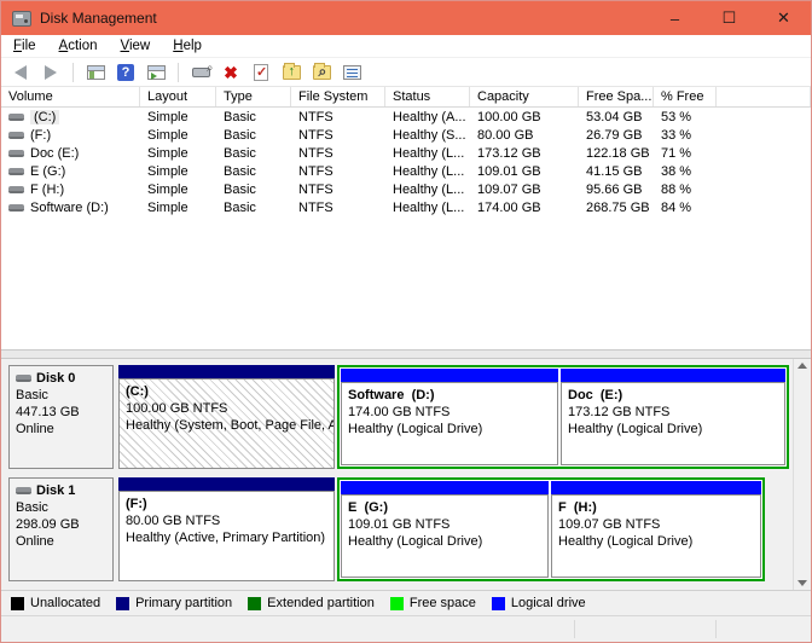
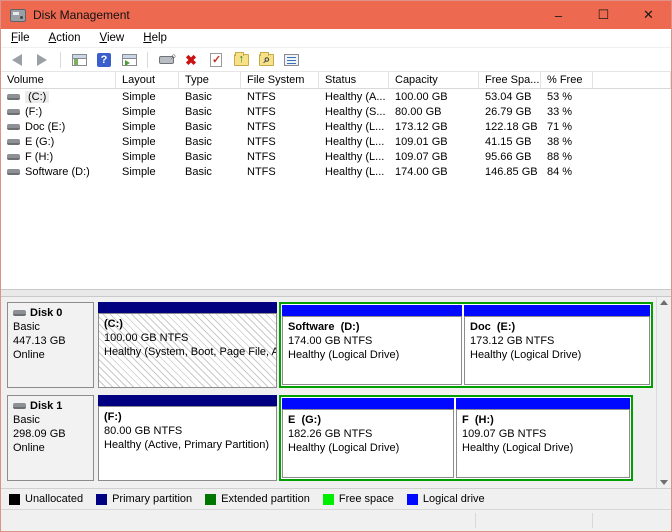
  Disk Management
  –
  ☐
  ✕
  File
  Action
  View
  Help
  ?
  ✖
  Volume
  Layout
  Type
  File System
  Status
  Capacity
  Free Spa...
  % Free
  (C:)
  Simple
  Basic
  NTFS
  Healthy (A...
  100.00 GB
  53.04 GB
  53 %
  (F:)
  Simple
  Basic
  NTFS
  Healthy (S...
  80.00 GB
  26.79 GB
  33 %
  Doc (E:)
  Simple
  Basic
  NTFS
  Healthy (L...
  173.12 GB
  122.18 GB
  71 %
  E (G:)
  Simple
  Basic
  NTFS
  Healthy (L...
  109.01 GB
  41.15 GB
  38 %
  F (H:)
  Simple
  Basic
  NTFS
  Healthy (L...
  109.07 GB
  95.66 GB
  88 %
  Software (D:)
  Simple
  Basic
  NTFS
  Healthy (L...
  174.00 GB
- 268.75 GB
+ 146.85 GB
  84 %
  Disk 0
  Basic
  447.13 GB
  Online
  (C:)
  100.00 GB NTFS
  Healthy (System, Boot, Page File, A
  Software (D:)
  174.00 GB NTFS
  Healthy (Logical Drive)
  Doc (E:)
  173.12 GB NTFS
  Healthy (Logical Drive)
  Disk 1
  Basic
  298.09 GB
  Online
  (F:)
  80.00 GB NTFS
  Healthy (Active, Primary Partition)
  E (G:)
- 109.01 GB NTFS
+ 182.26 GB NTFS
  Healthy (Logical Drive)
  F (H:)
  109.07 GB NTFS
  Healthy (Logical Drive)
  Unallocated
  Primary partition
  Extended partition
  Free space
  Logical drive
